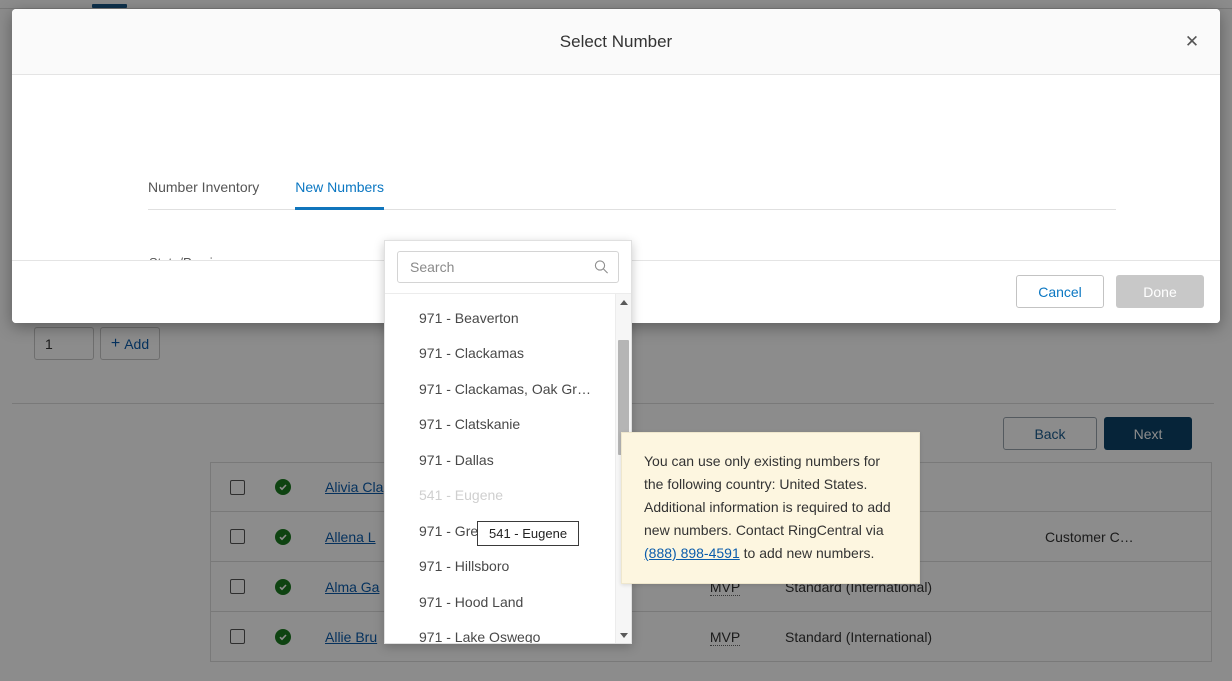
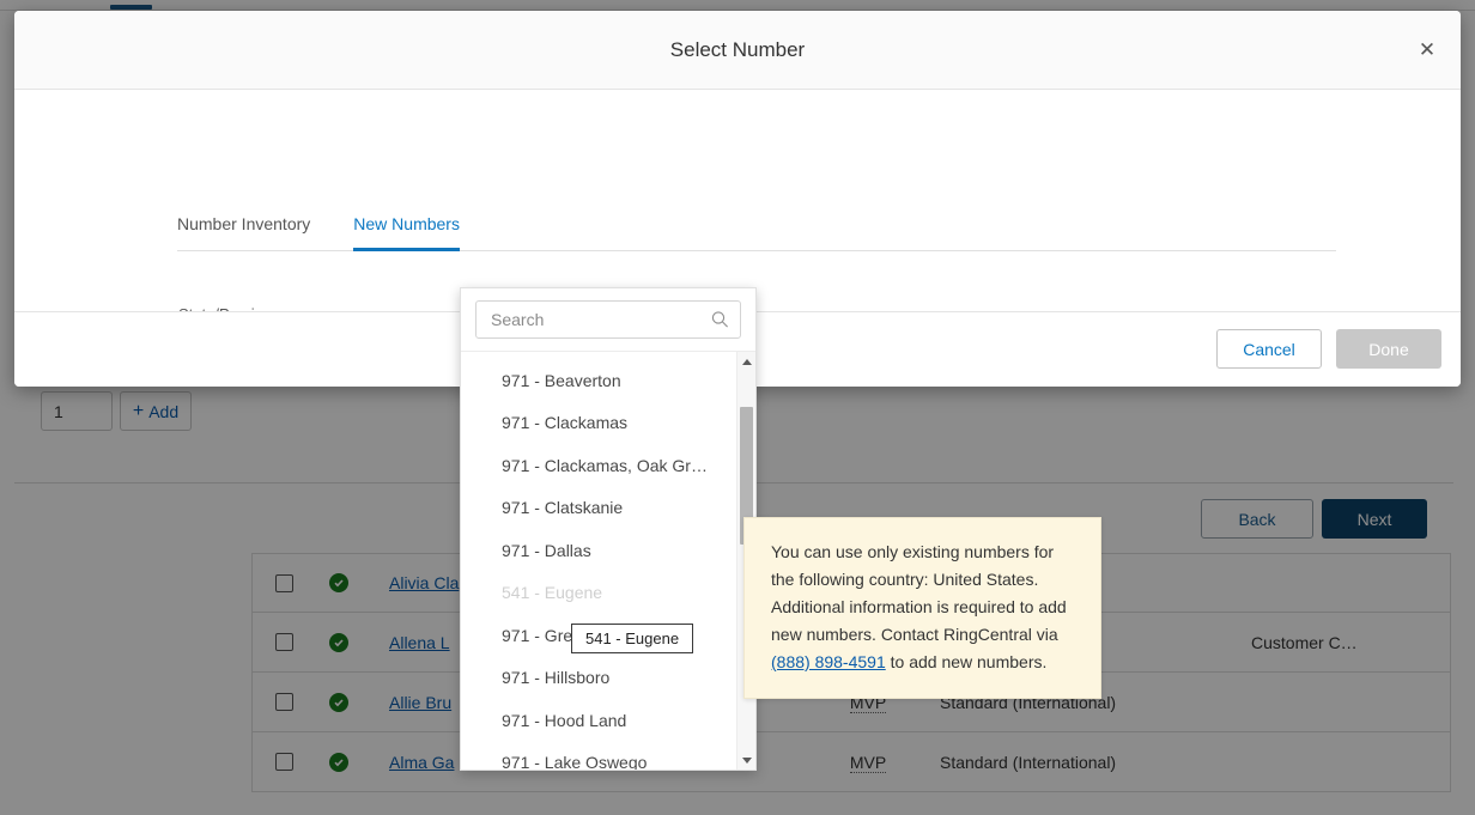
  1
  +
  Add
  Back
  Next
  Alivia Cla
  Allena L
  Customer C…
- Alma Ga
+ Allie Bru
  MVP
  Standard (International)
- Allie Bru
+ Alma Ga
  MVP
  Standard (International)
  Select Number
  ✕
  Number Inventory
  New Numbers
  Cancel
  Done
  Search
  971 - Beaverton
  971 - Clackamas
  971 - Clackamas, Oak Gr…
  971 - Clatskanie
  971 - Dallas
  541 - Eugene
  971 - Hillsboro
  971 - Hood Land
  971 - Lake Oswego
  541 - Eugene
  You can use only existing numbers for the following country: United States. Additional information is required to add new numbers. Contact RingCentral via (888) 898-4591 to add new numbers.
